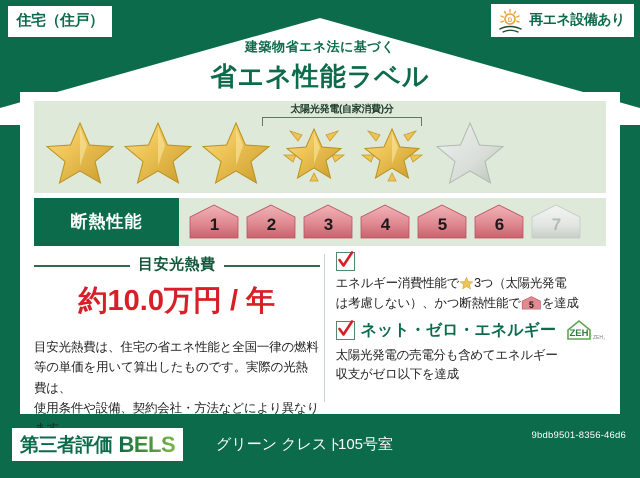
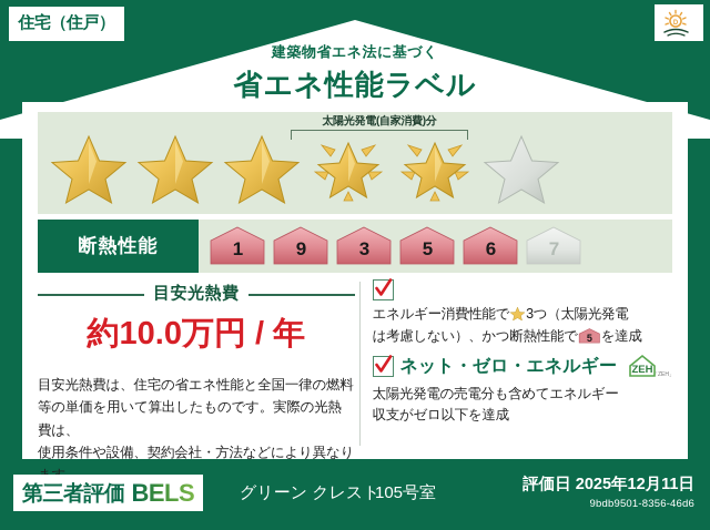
  住宅（住戸）
- 再エネ設備あり
  建築物省エネ法に基づく
  省エネ性能ラベル
  太陽光発電(自家消費)分
  断熱性能
  1
- 2
+ 9
  3
- 4
  5
  6
  7
  目安光熱費
  約10.0万円 / 年
  目安光熱費は、住宅の省エネ性能と全国一律の燃料
  等の単価を用いて算出したものです。実際の光熱費は、
  使用条件や設備、契約会社・方法などにより異なり
  エネルギー消費性能で 3つ（太陽光発電
  は考慮しない）、かつ断熱性能で
  5
  を達成
  ネット・ゼロ・エネルギー
  ZEH
  太陽光発電の売電分も含めてエネルギー
  収支がゼロ以下を達成
  第三者評価
  BELS
  グリーン クレスト
  105号室
+ 評価日 2025年12月11日
  9bdb9501-8356-46d6
